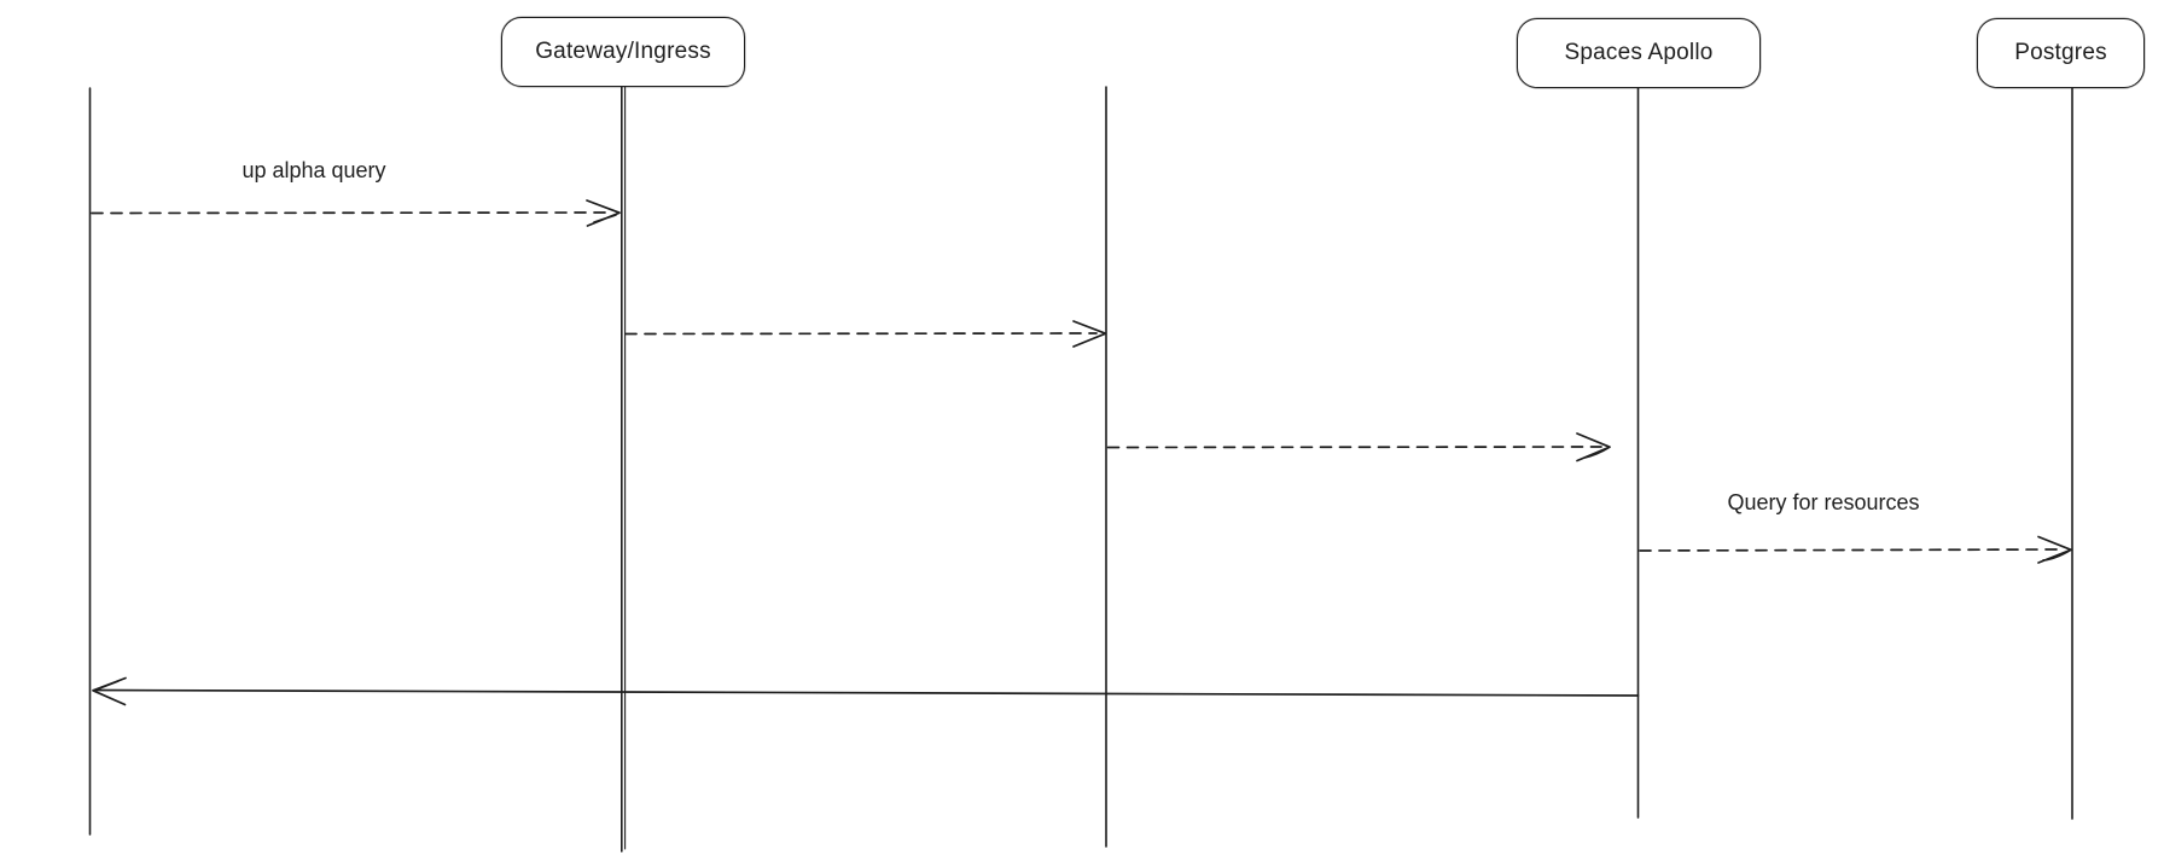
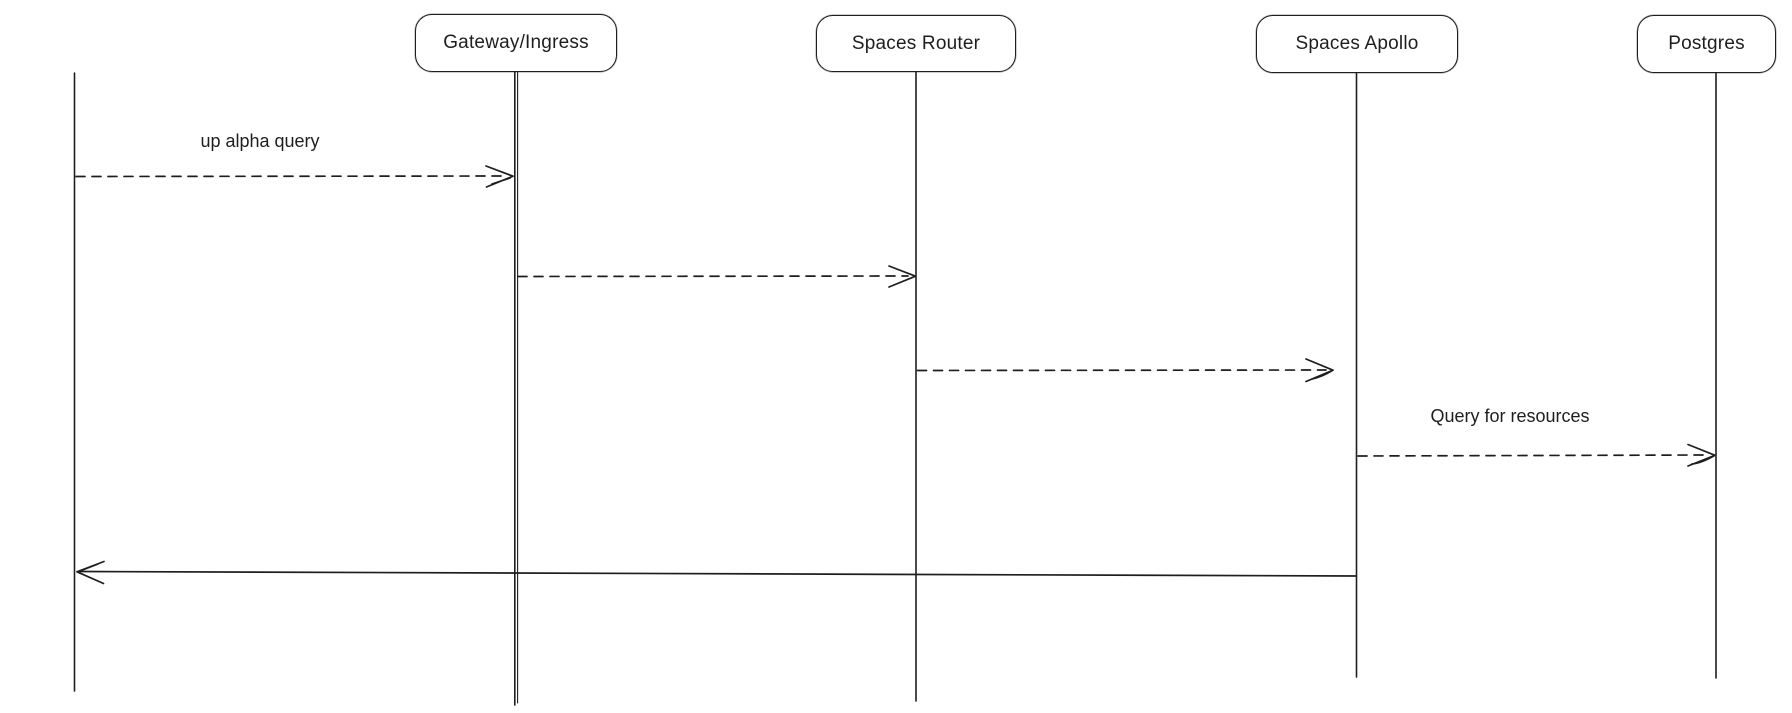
  Gateway/Ingress
+ Spaces Router
  Spaces Apollo
  Postgres
  up alpha query
  Query for resources
